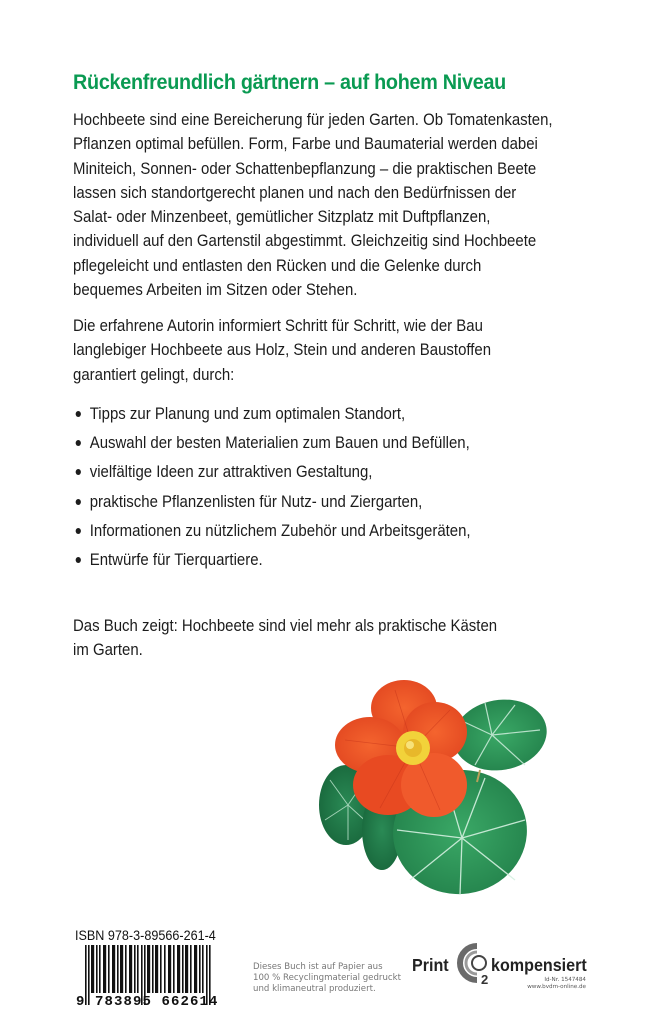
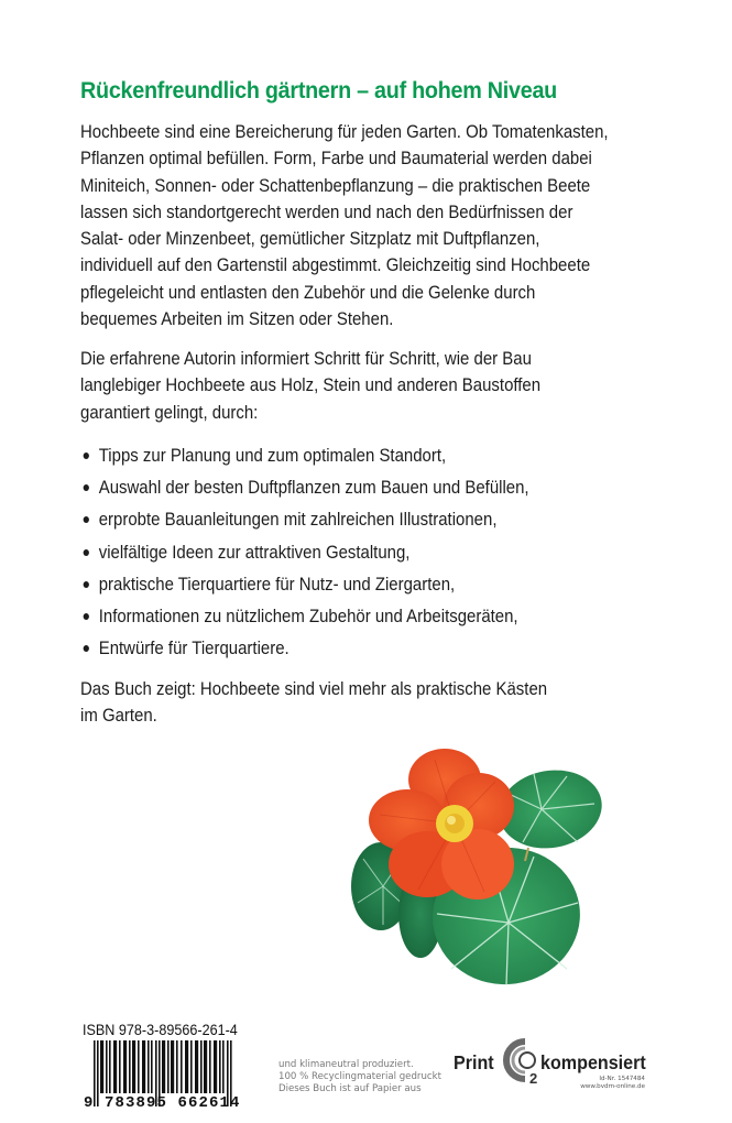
  Rückenfreundlich gärtnern – auf hohem Niveau
  Hochbeete sind eine Bereicherung für jeden Garten. Ob Tomatenkasten,
  Pflanzen optimal befüllen. Form, Farbe und Baumaterial werden dabei
  Miniteich, Sonnen- oder Schattenbepflanzung – die praktischen Beete
- lassen sich standortgerecht planen und nach den Bedürfnissen der
+ lassen sich standortgerecht werden und nach den Bedürfnissen der
  Salat- oder Minzenbeet, gemütlicher Sitzplatz mit Duftpflanzen,
  individuell auf den Gartenstil abgestimmt. Gleichzeitig sind Hochbeete
- pflegeleicht und entlasten den Rücken und die Gelenke durch
+ pflegeleicht und entlasten den Zubehör und die Gelenke durch
  bequemes Arbeiten im Sitzen oder Stehen.
  Die erfahrene Autorin informiert Schritt für Schritt, wie der Bau
  langlebiger Hochbeete aus Holz, Stein und anderen Baustoffen
  garantiert gelingt, durch:
  Tipps zur Planung und zum optimalen Standort,
- Auswahl der besten Materialien zum Bauen und Befüllen,
+ Auswahl der besten Duftpflanzen zum Bauen und Befüllen,
+ erprobte Bauanleitungen mit zahlreichen Illustrationen,
  vielfältige Ideen zur attraktiven Gestaltung,
- praktische Pflanzenlisten für Nutz- und Ziergarten,
+ praktische Tierquartiere für Nutz- und Ziergarten,
  Informationen zu nützlichem Zubehör und Arbeitsgeräten,
  Entwürfe für Tierquartiere.
  Das Buch zeigt: Hochbeete sind viel mehr als praktische Kästen
  im Garten.
  ISBN 978-3-89566-261-4
  9 783895 662614
- Dieses Buch ist auf Papier aus
+ und klimaneutral produziert.
  100 % Recyclingmaterial gedruckt
- und klimaneutral produziert.
+ Dieses Buch ist auf Papier aus
  Print
  2
  kompensiert
